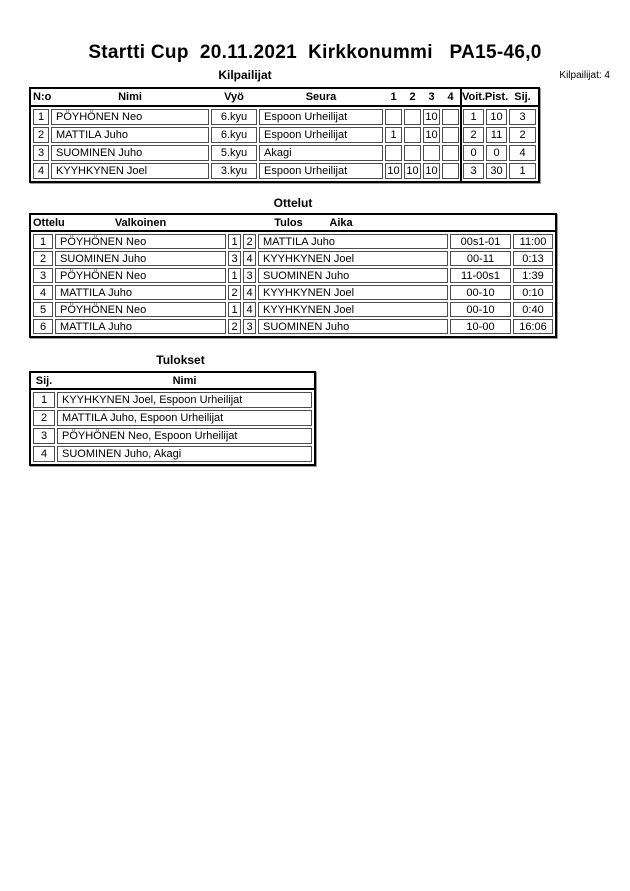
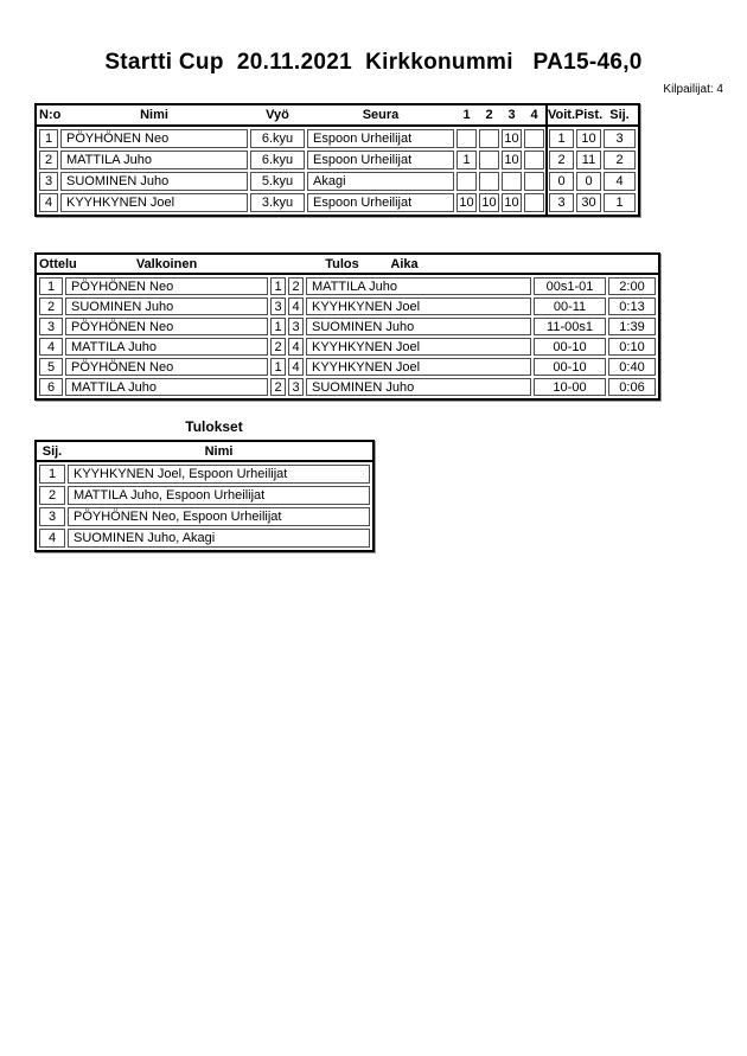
  Startti Cup 20.11.2021 Kirkkonummi PA15-46,0
- Kilpailijat
  Kilpailijat: 4
  N:o
  Nimi
  Vyö
  Seura
  1
  2
  3
  4
  Voit.
  Pist.
  Sij.
  1
  PÖYHÖNEN Neo
  6.kyu
  Espoon Urheilijat
  10
  1
  10
  3
  2
  MATTILA Juho
  6.kyu
  Espoon Urheilijat
  1
  10
  2
  11
  2
  3
  SUOMINEN Juho
  5.kyu
  Akagi
  0
  0
  4
  4
  KYYHKYNEN Joel
  3.kyu
  Espoon Urheilijat
  10
  10
  10
  3
  30
  1
- Ottelut
  Valkoinen
  Tulos
  Aika
  1
  PÖYHÖNEN Neo
  1
  2
  MATTILA Juho
  00s1-01
- 11:00
+ 2:00
  2
  SUOMINEN Juho
  3
  4
  KYYHKYNEN Joel
  00-11
  0:13
  3
  PÖYHÖNEN Neo
  1
  3
  SUOMINEN Juho
  11-00s1
  1:39
  4
  MATTILA Juho
  2
  4
  KYYHKYNEN Joel
  00-10
  0:10
  5
  PÖYHÖNEN Neo
  1
  4
  KYYHKYNEN Joel
  00-10
  0:40
  6
  MATTILA Juho
  2
  3
  SUOMINEN Juho
  10-00
- 16:06
+ 0:06
  Tulokset
  Sij.
  Nimi
  1
  KYYHKYNEN Joel, Espoon Urheilijat
  2
  MATTILA Juho, Espoon Urheilijat
  3
  PÖYHÖNEN Neo, Espoon Urheilijat
  4
  SUOMINEN Juho, Akagi
